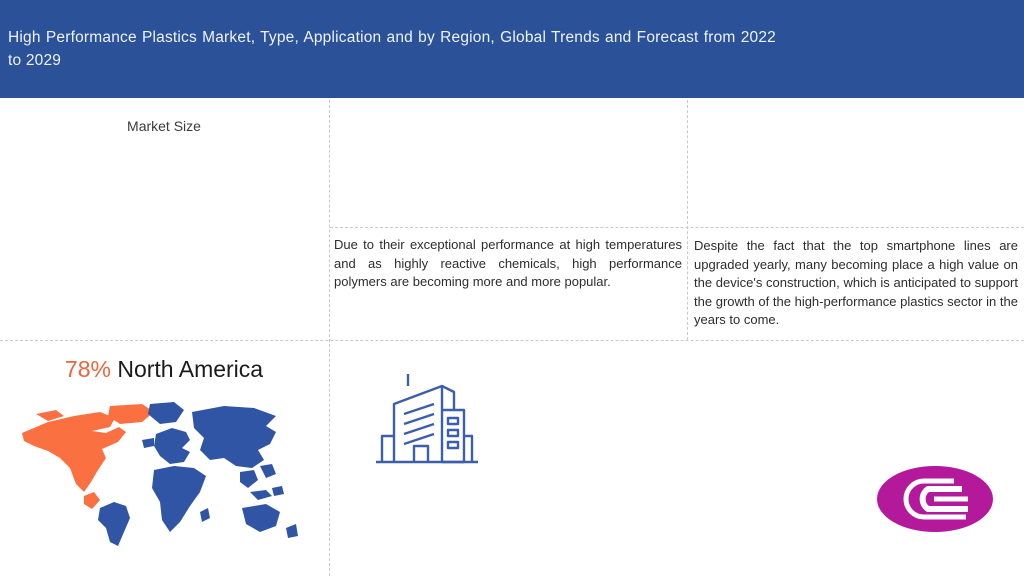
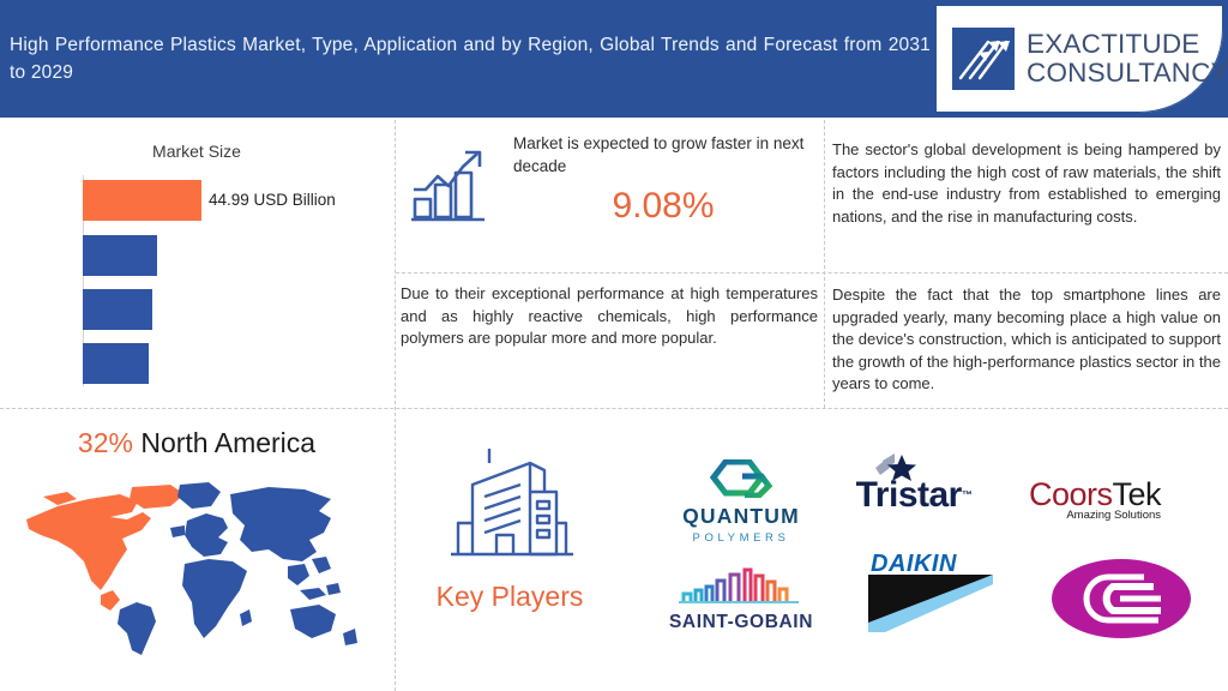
- High Performance Plastics Market, Type, Application and by Region, Global Trends and Forecast from 2022 to 2029
+ High Performance Plastics Market, Type, Application and by Region, Global Trends and Forecast from 2031 to 2029
+ EXACTITUDE
+ CONSULTANCY
  Market Size
+ 44.99 USD Billion
+ Market is expected to grow faster in next decade
+ 9.08%
+ The sector's global development is being hampered by factors including the high cost of raw materials, the shift in the end-use industry from established to emerging nations, and the rise in manufacturing costs.
- Due to their exceptional performance at high temperatures and as highly reactive chemicals, high performance polymers are becoming more and more popular.
+ Due to their exceptional performance at high temperatures and as highly reactive chemicals, high performance polymers are popular more and more popular.
  Despite the fact that the top smartphone lines are upgraded yearly, many becoming place a high value on the device's construction, which is anticipated to support the growth of the high-performance plastics sector in the years to come.
- 78% North America
+ 32% North America
+ Key Players
+ QUANTUM
+ POLYMERS
+ Tristar™
+ CoorsTek
+ Amazing Solutions
+ SAINT-GOBAIN
+ DAIKIN
